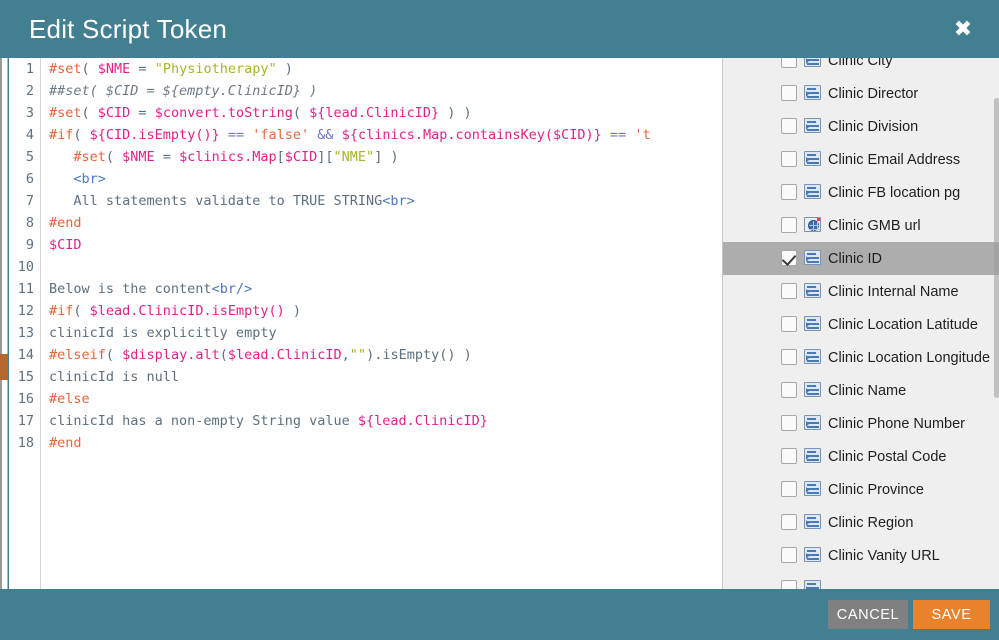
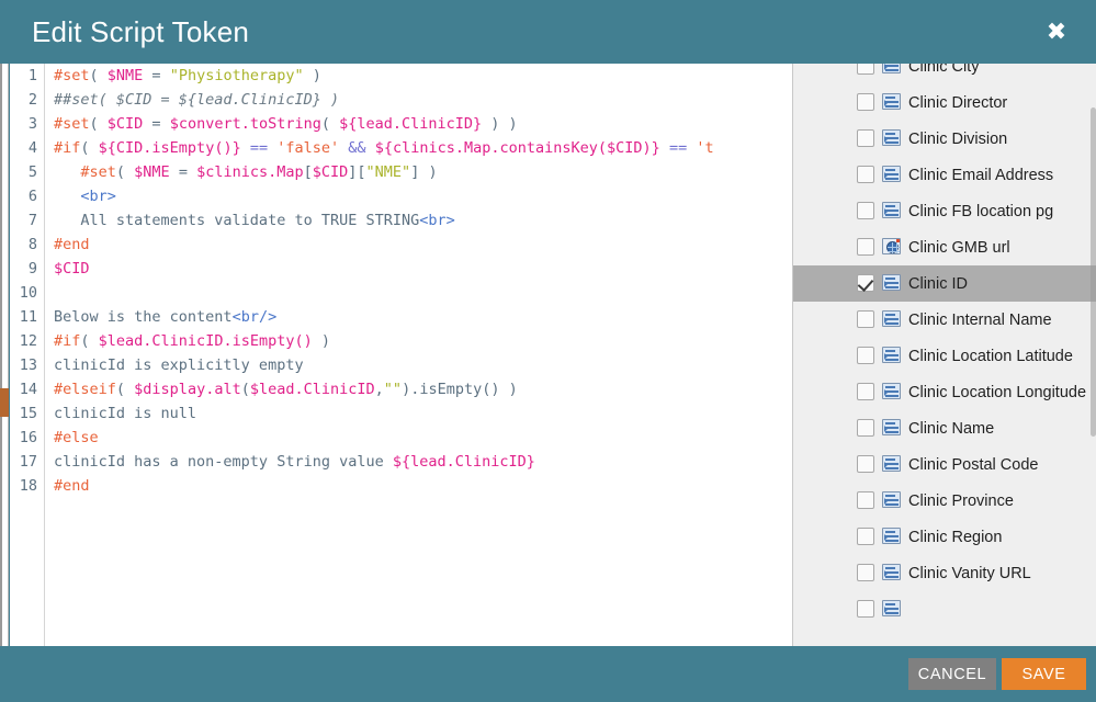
  Edit Script Token
  ✖
  1
  2
  3
  4
  5
  6
  7
  8
  9
  10
  11
  12
  13
  14
  15
  16
  17
  18
  #set( $NME = "Physiotherapy" )
- ##set( $CID = ${empty.ClinicID} )
+ ##set( $CID = ${lead.ClinicID} )
  #set( $CID = $convert.toString( ${lead.ClinicID} ) )
  #if( ${CID.isEmpty()} == 'false' && ${clinics.Map.containsKey($CID)} == 't
  #set( $NME = $clinics.Map[$CID]["NME"] )
  <br>
  All statements validate to TRUE STRING<br>
  #end
  $CID
  Below is the content<br/>
  #if( $lead.ClinicID.isEmpty() )
  clinicId is explicitly empty
  #elseif( $display.alt($lead.ClinicID,"").isEmpty() )
  clinicId is null
  #else
  clinicId has a non-empty String value ${lead.ClinicID}
  #end
  Clinic City
  Clinic Director
  Clinic Division
  Clinic Email Address
  Clinic FB location pg
  Clinic GMB url
  Clinic ID
  Clinic Internal Name
  Clinic Location Latitude
  Clinic Location Longitude
  Clinic Name
- Clinic Phone Number
  Clinic Postal Code
  Clinic Province
  Clinic Region
  Clinic Vanity URL
  CANCEL
  SAVE
